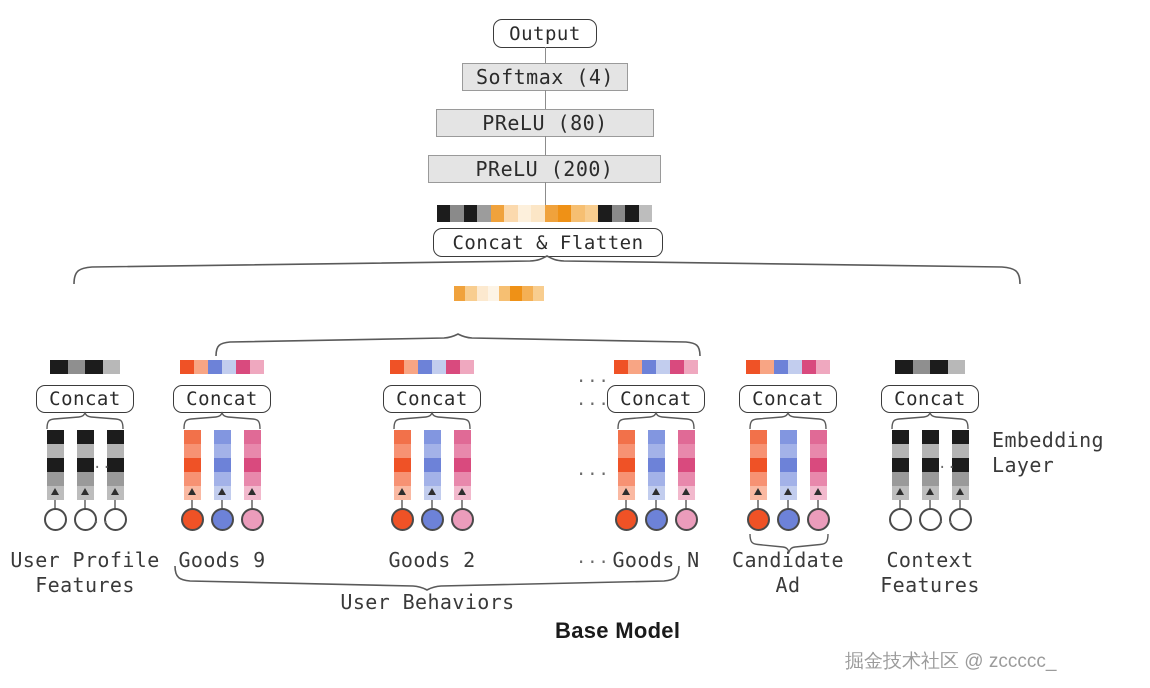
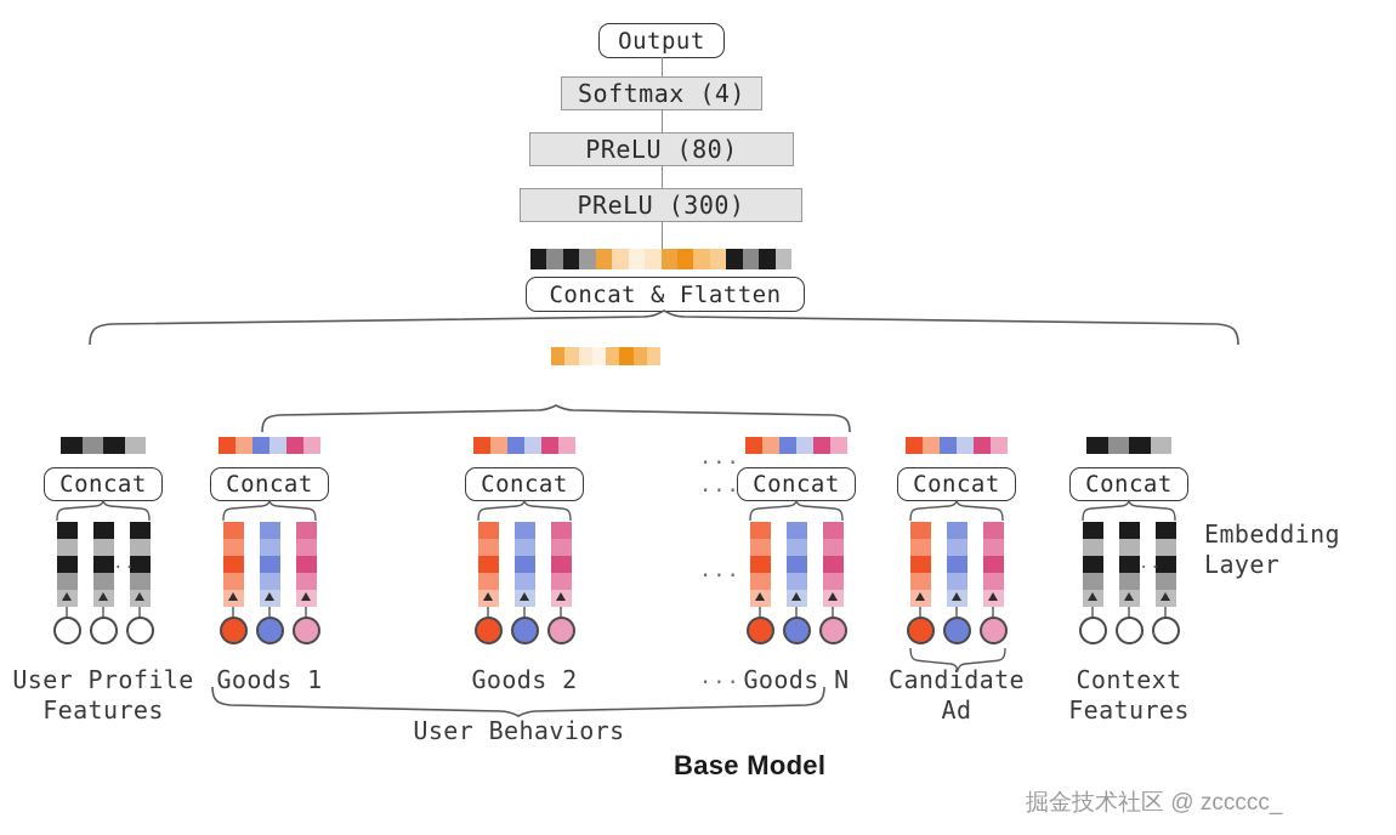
  Output
  Softmax (4)
  PReLU (80)
- PReLU (200)
+ PReLU (300)
  Concat & Flatten
  Concat
  ..
  ..
  User Profile
  Features
  Concat
- Goods 9
+ Goods 1
  Concat
  Goods 2
  Concat
  Goods N
  Concat
  Candidate
  Ad
  Concat
  ..
  ..
  Context
  Features
  ...
  ...
  ...
  ...
  User Behaviors
  Embedding
  Layer
  Base Model
  掘金技术社区 @ zccccc_
